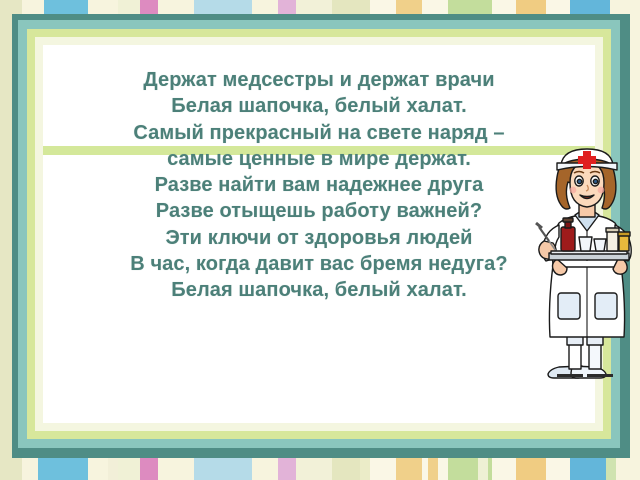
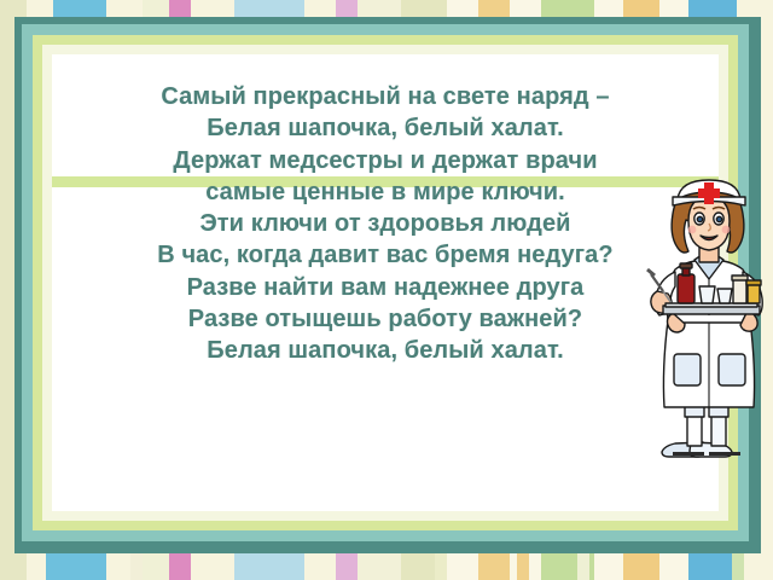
- Держат медсестры и держат врачи
+ Самый прекрасный на свете наряд –
  Белая шапочка, белый халат.
- Самый прекрасный на свете наряд –
+ Держат медсестры и держат врачи
- самые ценные в мире держат.
+ самые ценные в мире ключи.
- Разве найти вам надежнее друга
+ Эти ключи от здоровья людей
- Разве отыщешь работу важней?
+ В час, когда давит вас бремя недуга?
- Эти ключи от здоровья людей
+ Разве найти вам надежнее друга
- В час, когда давит вас бремя недуга?
+ Разве отыщешь работу важней?
  Белая шапочка, белый халат.
